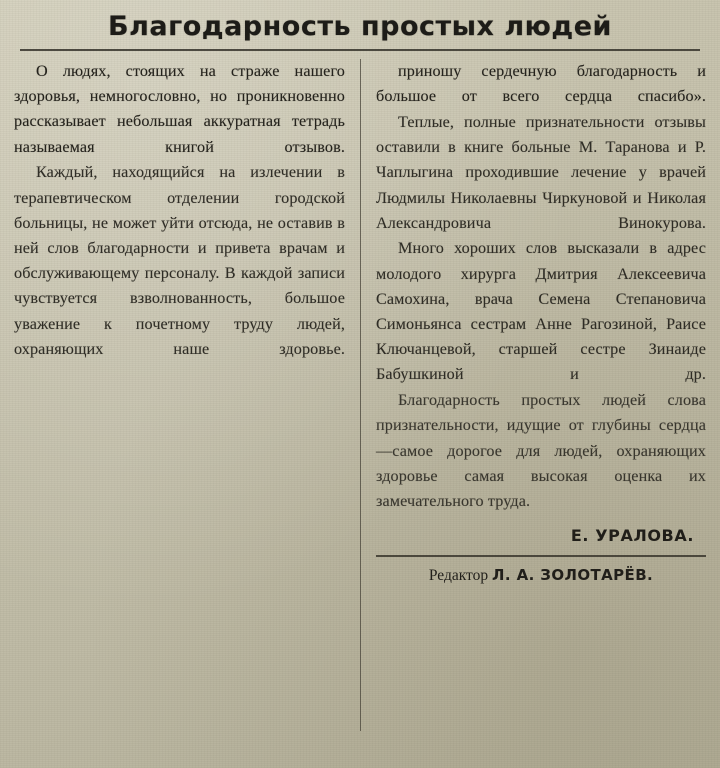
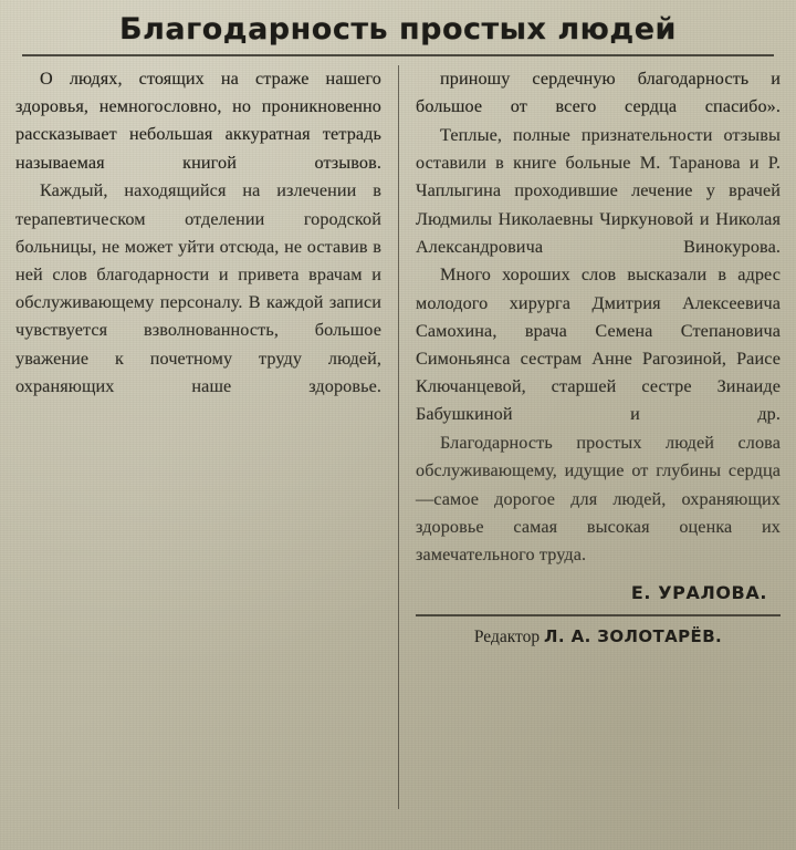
  Благодарность простых людей
  О людях, стоящих на страже нашего здоровья, немногословно, но проникновенно рассказывает небольшая аккуратная тетрадь называемая книгой отзывов.
  Каждый, находящийся на излечении в терапевтическом отделении городской больницы, не может уйти отсюда, не оставив в ней слов благодарности и привета врачам и обслуживающему персоналу. В каждой записи чувствуется взволнованность, большое уважение к почетному труду людей, охраняющих наше здоровье.
  приношу сердечную благодарность и большое от всего сердца спасибо».
  Теплые, полные признательности отзывы оставили в книге больные М. Таранова и Р. Чаплыгина проходившие лечение у врачей Людмилы Николаевны Чиркуновой и Николая Александровича Винокурова.
  Много хороших слов высказали в адрес молодого хирурга Дмитрия Алексеевича Самохина, врача Семена Степановича Симоньянса сестрам Анне Рагозиной, Раисе Ключанцевой, старшей сестре Зинаиде Бабушкиной и др.
- Благодарность простых людей слова признательности, идущие от глубины сердца—самое дорогое для людей, охраняющих здоровье самая высокая оценка их замечательного труда.
+ Благодарность простых людей слова обслуживающему, идущие от глубины сердца—самое дорогое для людей, охраняющих здоровье самая высокая оценка их замечательного труда.
  Е. УРАЛОВА.
  Редактор Л. А. ЗОЛОТАРЁВ.
